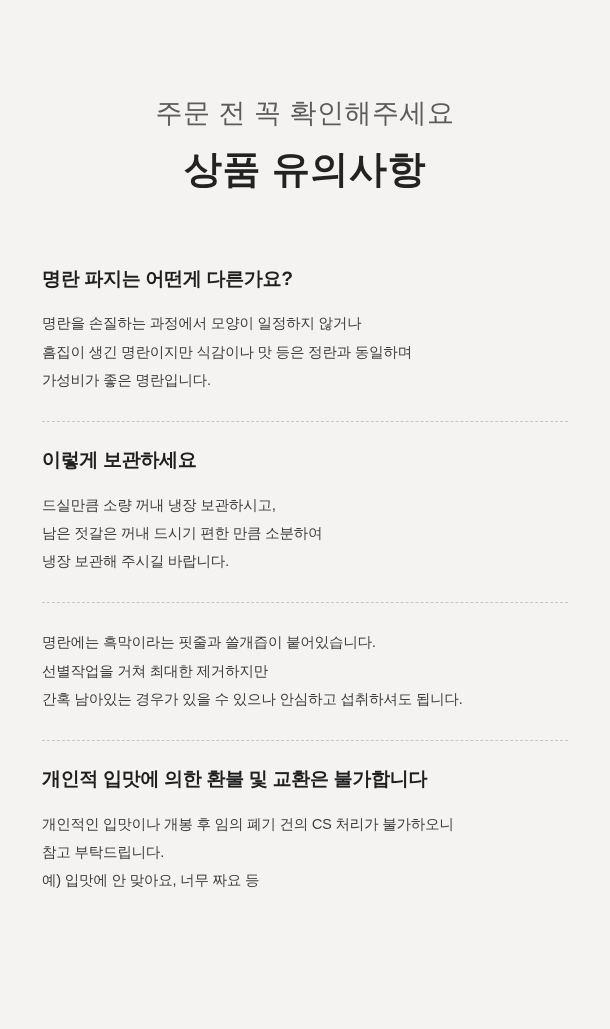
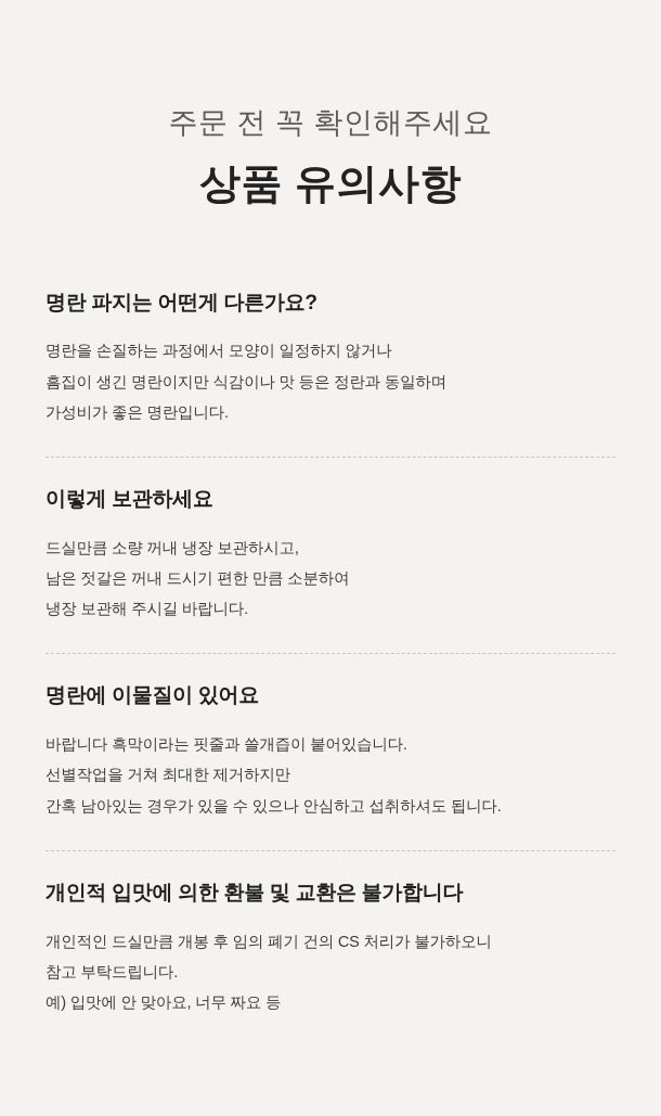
  주문 전 꼭 확인해주세요
  상품 유의사항
  명란 파지는 어떤게 다른가요?
  명란을 손질하는 과정에서 모양이 일정하지 않거나
  흠집이 생긴 명란이지만 식감이나 맛 등은 정란과 동일하며
  가성비가 좋은 명란입니다.
  이렇게 보관하세요
  드실만큼 소량 꺼내 냉장 보관하시고,
  남은 젓갈은 꺼내 드시기 편한 만큼 소분하여
  냉장 보관해 주시길 바랍니다.
+ 명란에 이물질이 있어요
- 명란에는 흑막이라는 핏줄과 쓸개즙이 붙어있습니다.
+ 바랍니다 흑막이라는 핏줄과 쓸개즙이 붙어있습니다.
  선별작업을 거쳐 최대한 제거하지만
  간혹 남아있는 경우가 있을 수 있으나 안심하고 섭취하셔도 됩니다.
  개인적 입맛에 의한 환불 및 교환은 불가합니다
- 개인적인 입맛이나 개봉 후 임의 폐기 건의 CS 처리가 불가하오니
+ 개인적인 드실만큼 개봉 후 임의 폐기 건의 CS 처리가 불가하오니
  참고 부탁드립니다.
  예) 입맛에 안 맞아요, 너무 짜요 등
